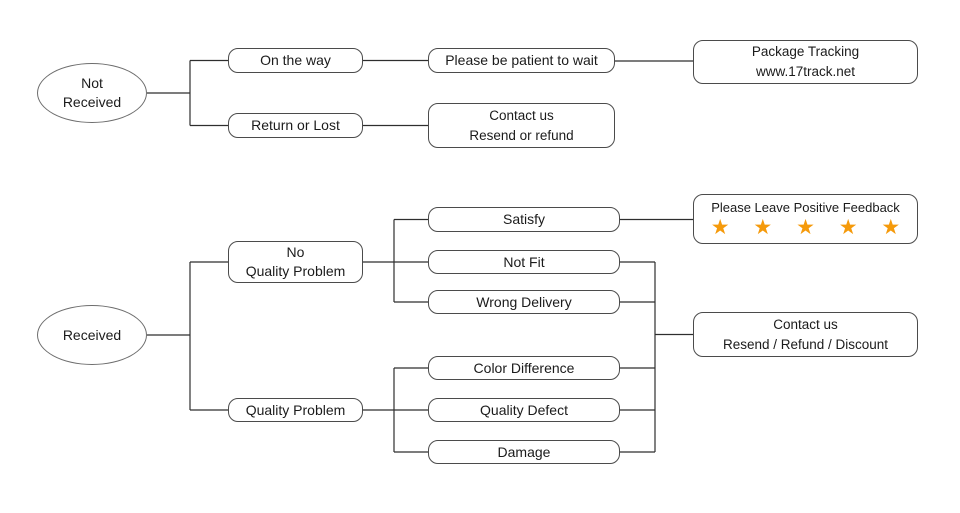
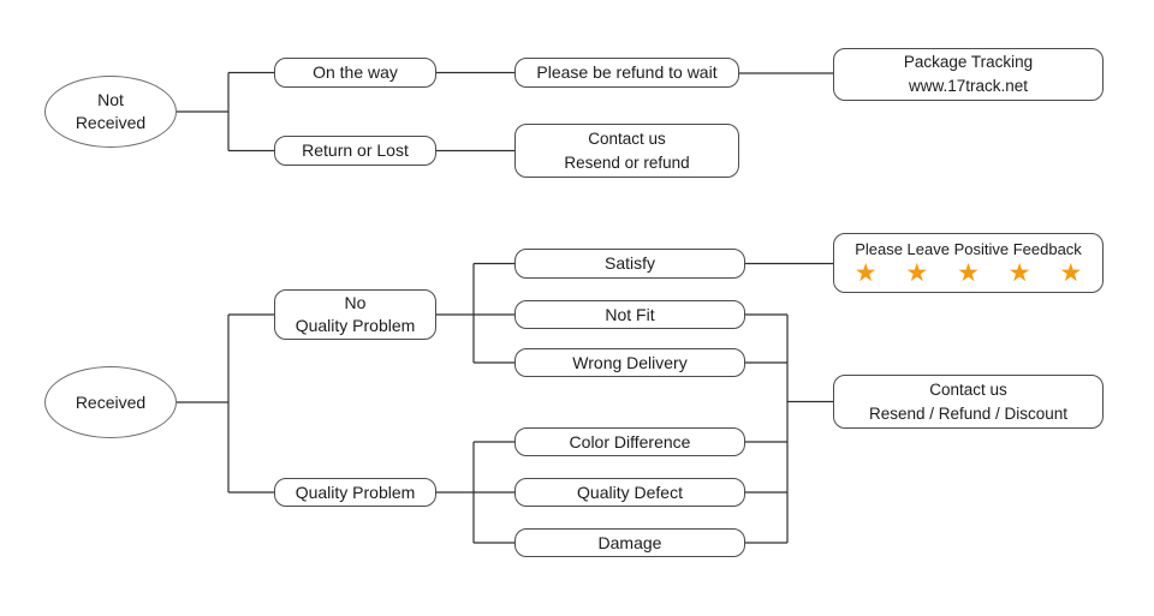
  Not
  Received
  On the way
  Return or Lost
- Please be patient to wait
+ Please be refund to wait
  Package Tracking
  www.17track.net
  Contact us
  Resend or refund
  Received
  No
  Quality Problem
  Quality Problem
  Satisfy
  Not Fit
  Wrong Delivery
  Color Difference
  Quality Defect
  Damage
  Please Leave Positive Feedback
  ★ ★ ★ ★ ★
  Contact us
  Resend / Refund / Discount
